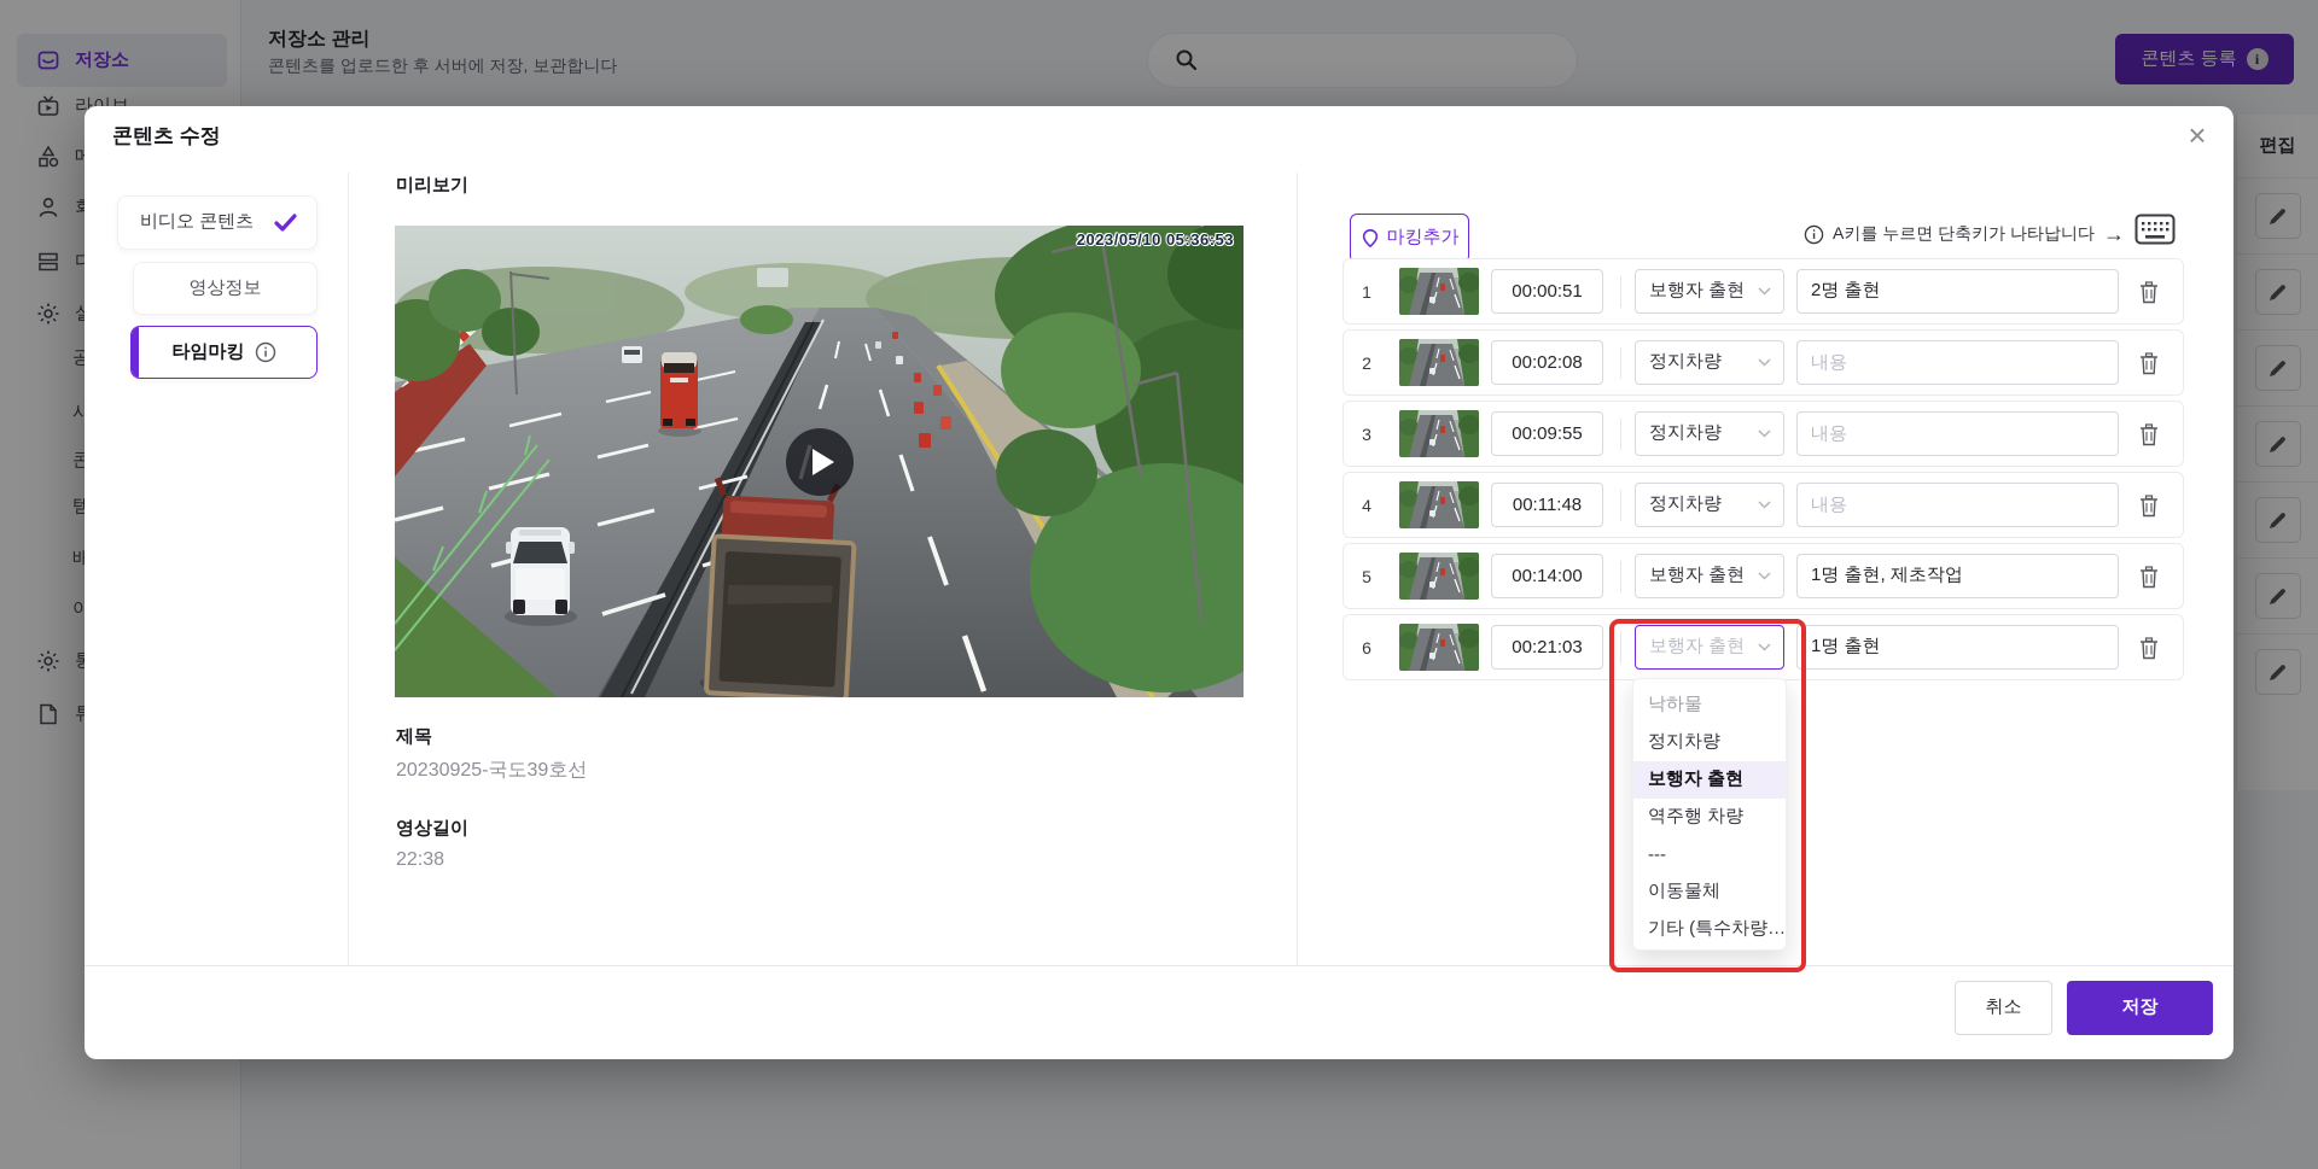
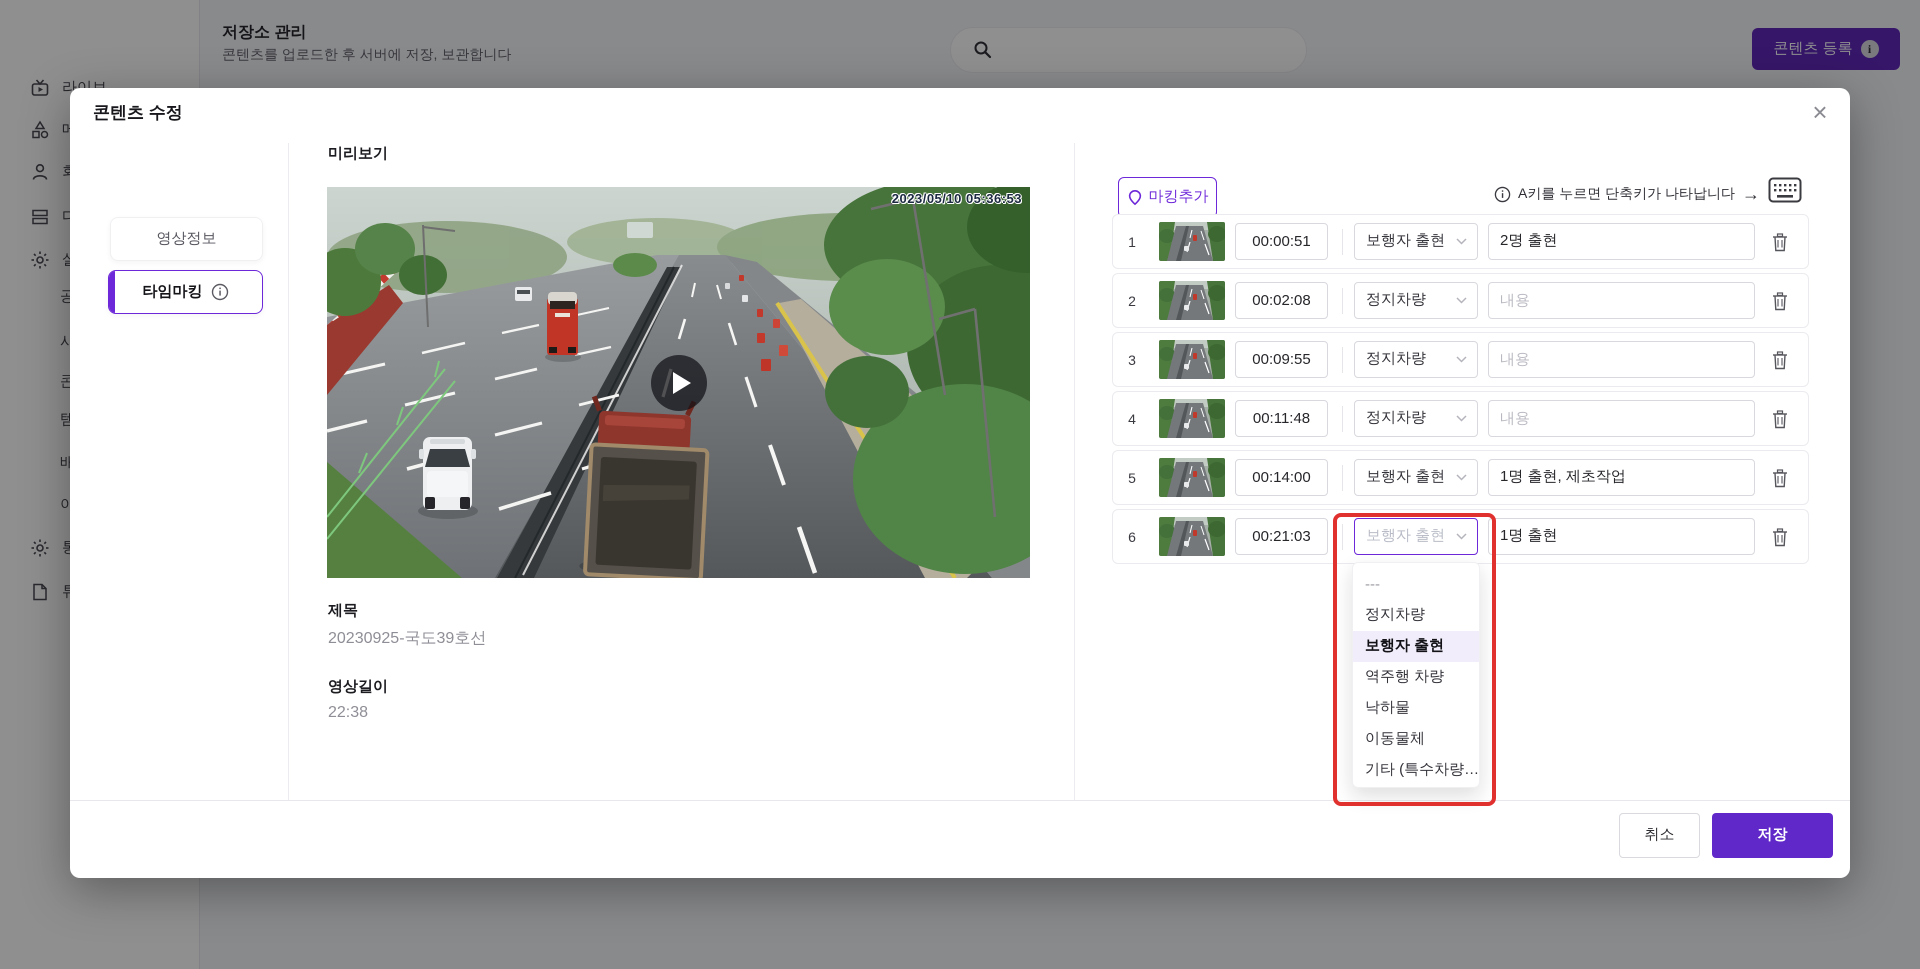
- 저장소
  라이브
  공
  사
  콘
  템
  배
  이
  저장소 관리
  콘텐츠를 업로드한 후 서버에 저장, 보관합니다
  콘텐츠 등록
  i
- 편집
  콘텐츠 수정
  ×
- 비디오 콘텐츠
  영상정보
  타임마킹
  미리보기
  2023/05/10 05:36:53
  제목
  20230925-국도39호선
  영상길이
  22:38
  마킹추가
  A키를 누르면 단축키가 나타납니다
  →
  1
  00:00:51
  보행자 출현
  2명 출현
  2
  00:02:08
  정지차량
  내용
  3
  00:09:55
  정지차량
  내용
  4
  00:11:48
  정지차량
  내용
  5
  00:14:00
  보행자 출현
  1명 출현, 제초작업
  6
  00:21:03
  보행자 출현
  1명 출현
- 낙하물
+ ---
  정지차량
  보행자 출현
  역주행 차량
- ---
+ 낙하물
  이동물체
  기타 (특수차량…
  취소
  저장
